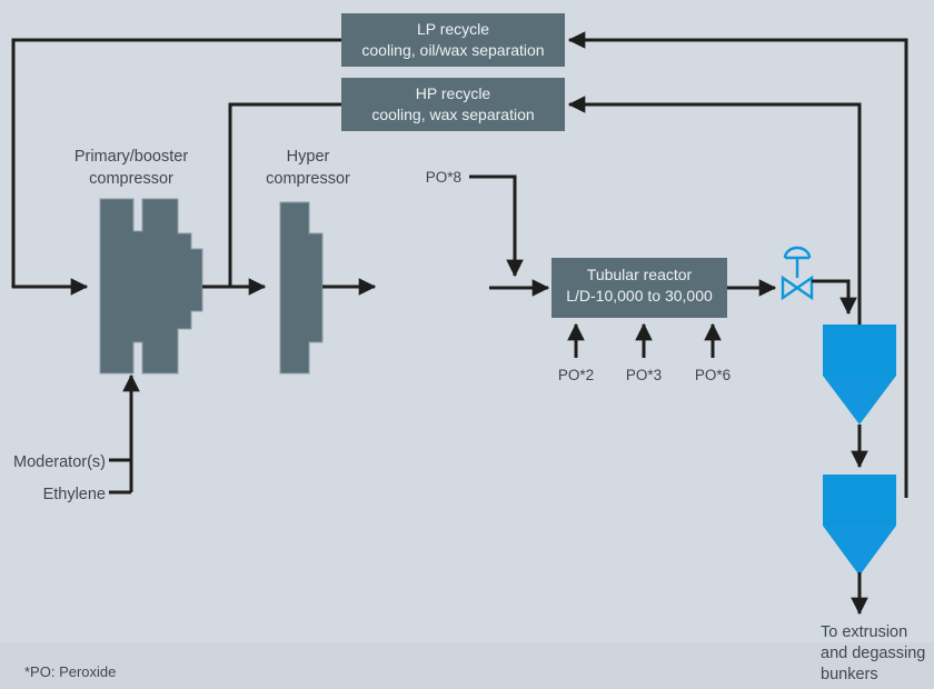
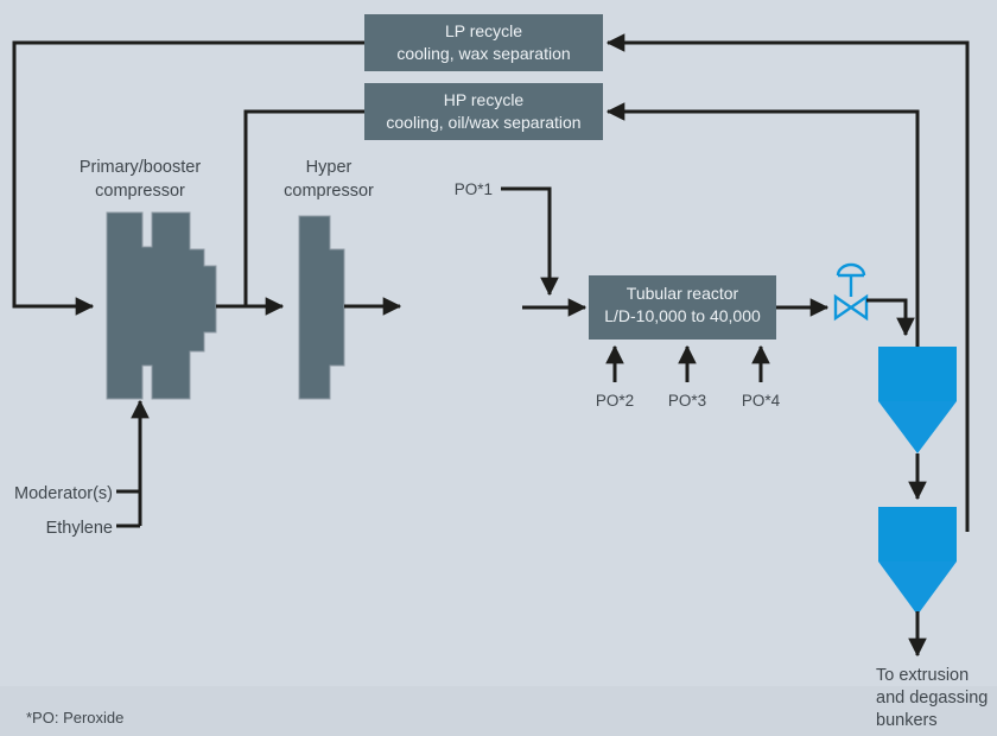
  LP recycle
- cooling, oil/wax separation
+ cooling, wax separation
  HP recycle
- cooling, wax separation
+ cooling, oil/wax separation
- PO*8
+ PO*1
  Tubular reactor
- L/D-10,000 to 30,000
+ L/D-10,000 to 40,000
  PO*2
  PO*3
- PO*6
+ PO*4
  Primary/booster
  compressor
  Hyper
  compressor
  Moderator(s)
  Ethylene
  To extrusion
  and degassing
  bunkers
  *PO: Peroxide
